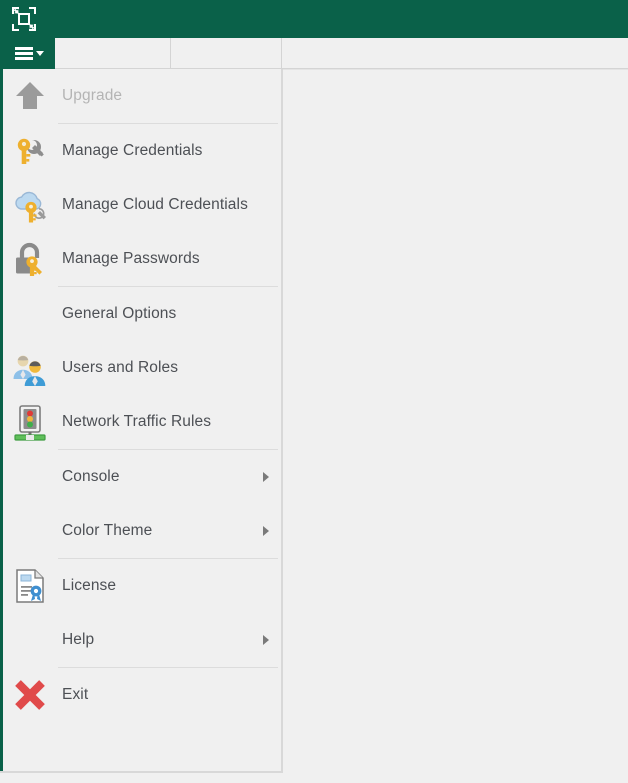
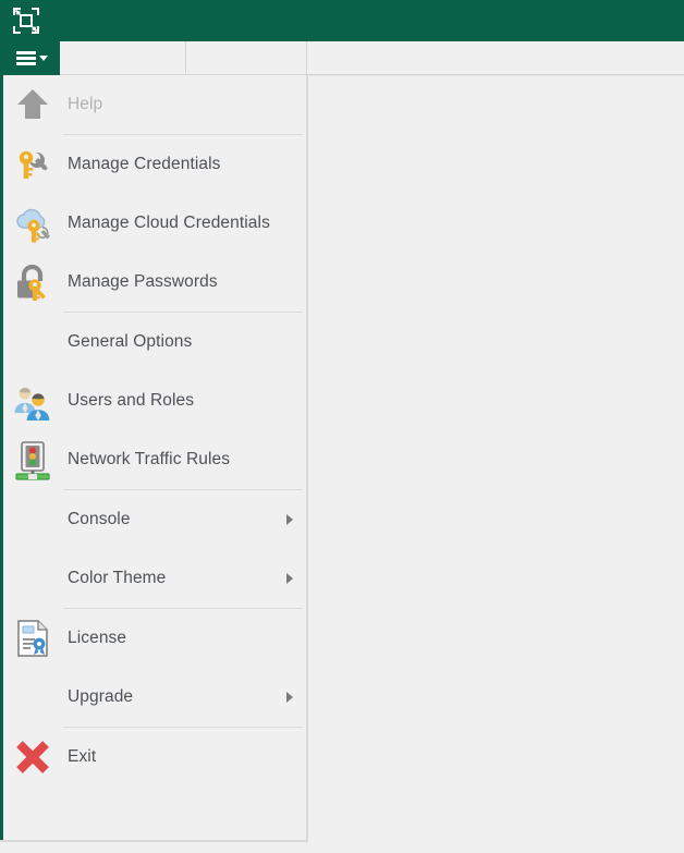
- Upgrade
+ Help
  Manage Credentials
  Manage Cloud Credentials
  Manage Passwords
  General Options
  Users and Roles
  Network Traffic Rules
  Console
  Color Theme
  License
- Help
+ Upgrade
  Exit
